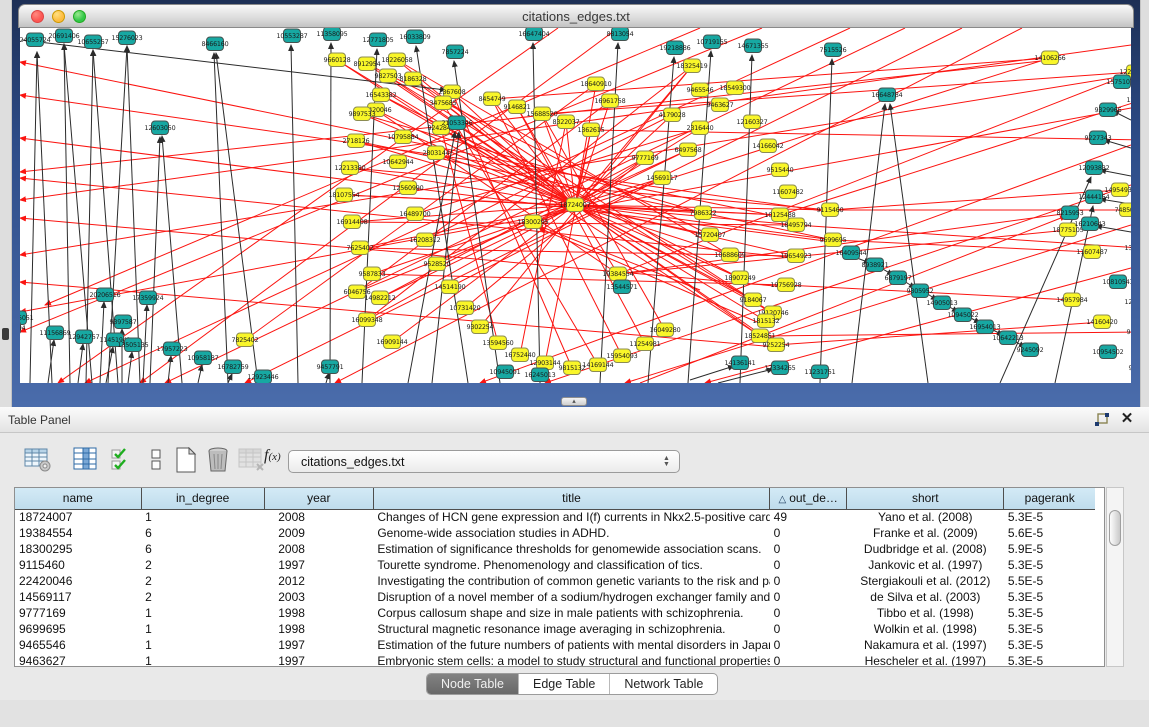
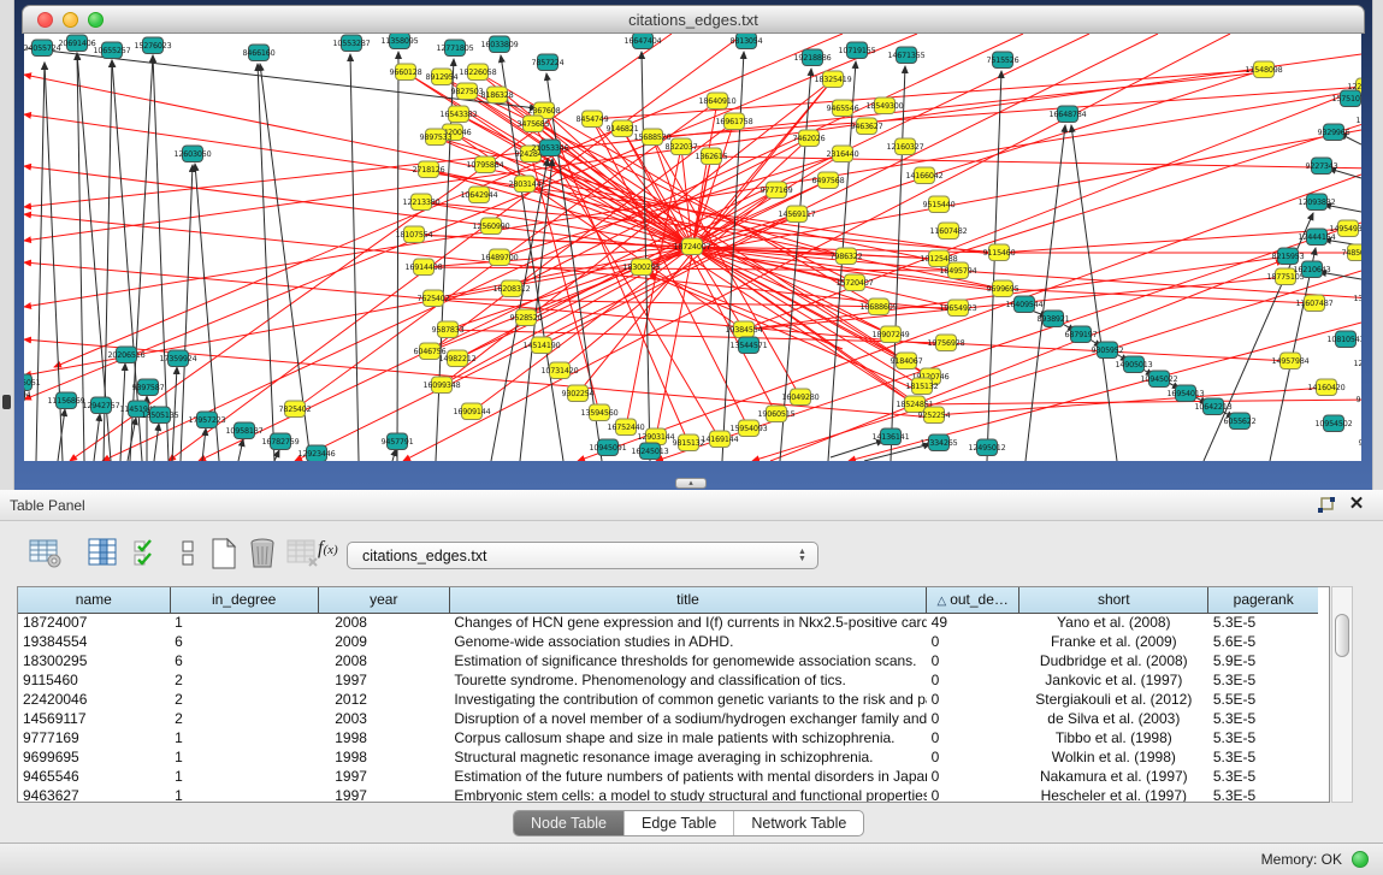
  citations_edges.txt
  18724007
  9660128
  8912954
  18226058
  9827503
  8186328
  16543382
  9897533
  2718126
  12213380
  18107554
  16914408
  7625402
  9587833
  6046756
  14982212
  16099348
  7825402
  16909144
  2367608
  3475685
  8454749
  9146821
  15688520
  8322037
  1362615
  16961758
  18640910
  18325419
  92428
  2803144
  18300295
  9777169
  14569117
  6497568
  2316440
- 4179028
+ 7462026
  7986322
  15720407
  10688609
  18907249
  9184067
  19120746
  1815132
  18524851
  9252254
  19384554
  10125488
  18495794
  9115460
  9699695
  19654923
  19756928
  9465546
  9463627
- 14106266
+ 11548098
  18775105
  11607487
  14160420
  14957984
  1495493
  18549300
  12160327
  14166042
  9515440
  11607482
  10795884
  10642944
  12560990
  16489700
  16208312
  9528520
  14514190
  10731420
  9302254
  13594560
  16752440
  12903144
  9815132
  14169144
  15954093
- 11254981
+ 19060515
  16049280
  24055724
  20691406
  10655257
  15276023
  8466160
  10553287
  11358095
  12771805
  16033809
  7857224
  16647404
  8813054
  19218886
  10719155
  14671355
  7515526
  21053346
  12603050
  16648784
  157510
  9329966
  9227343
  12093832
  12444154
  8215953
  16210643
  1081054
  10954502
  16409544
  8938921
  6879197
  9305952
  14905013
  10945022
  16954013
  10642213
- 9245092
+ 6055622
  14136141
  17334265
- 11231751
+ 12495012
  13544571
  10945091
  16245013
  11156869
  12942757
  114519
  13505135
  20206516
  17359924
  9397587
  17957223
  10958187
  16782759
  12923446
  9457791
  Table Panel
  ✕
  f(x)
  citations_edges.txt
  name	in_degree	year	title	△ out_de…	short	pagerank
  18724007	1	2008	Changes of HCN gene expression and I(f) currents in Nkx2.5-positive card	49	Yano et al. (2008)	5.3E-5
  19384554	6	2009	Genome-wide association studies in ADHD.	0	Franke et al. (2009)	5.6E-5
  18300295	6	2008	Estimation of significance thresholds for genomewide association scans.	0	Dudbridge et al. (2008)	5.9E-5
  9115460	2	1997	Tourette syndrome. Phenomenology and classification of tics.	0	Jankovic et al. (1997)	5.3E-5
  22420046	2	2012	Investigating the contribution of common genetic variants to the risk and p	0	Stergiakouli et al. (2012)	5.5E-5
  14569117	2	2003	Disruption of a novel member of a sodium/hydrogen exchanger family and	0	de Silva et al. (2003)	5.3E-5
  9777169	1	1998	Corpus callosum shape and size in male patients with schizophrenia.	0	Tibbo et al. (1998)	5.3E-5
  9699695	1	1998	Structural magnetic resonance image averaging in schizophrenia.	0	Wolkin et al. (1998)	5.3E-5
  9465546	1	1997	Estimation of the future numbers of patients with mental disorders in Japa	0	Nakamura et al. (1997)	5.3E-5
  9463627	1	1997	Embryonic stem cells: a model to study structural and functional propertie	0	Hescheler et al. (1997)	5.3E-5
  Node Table
  Edge Table
  Network Table
+ Memory: OK
